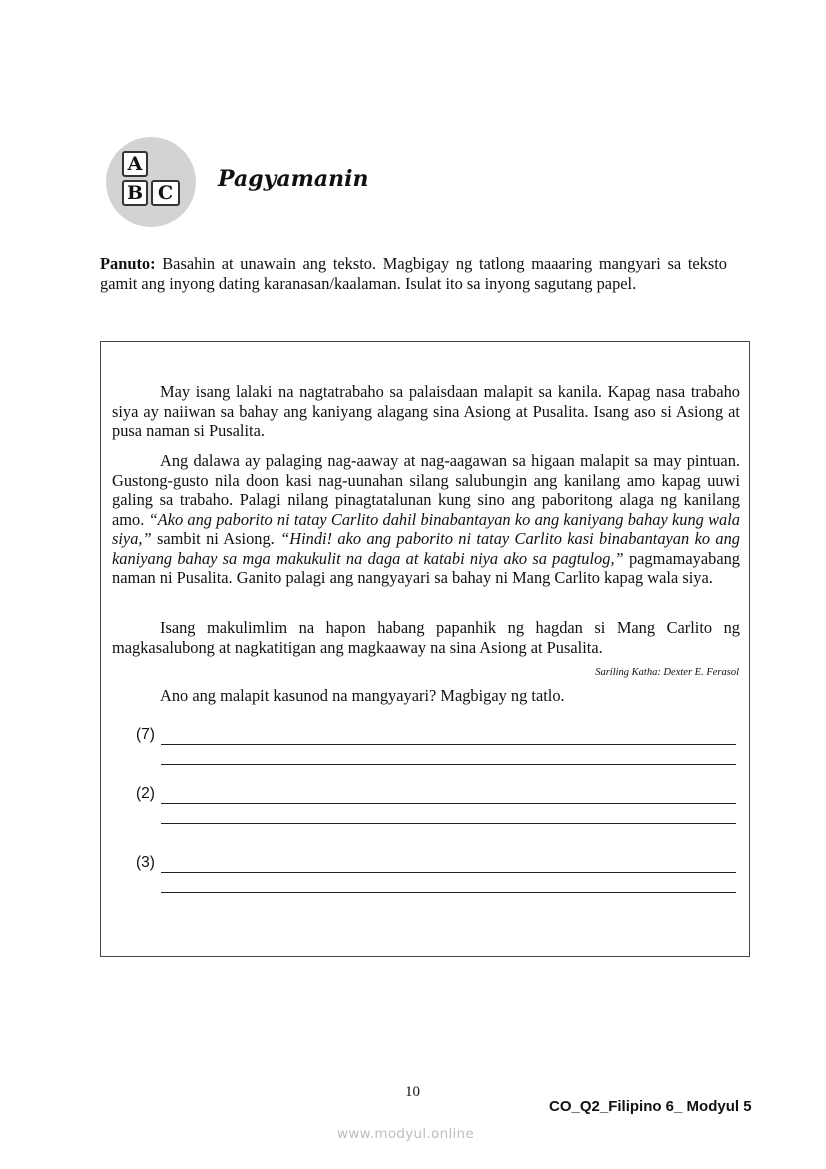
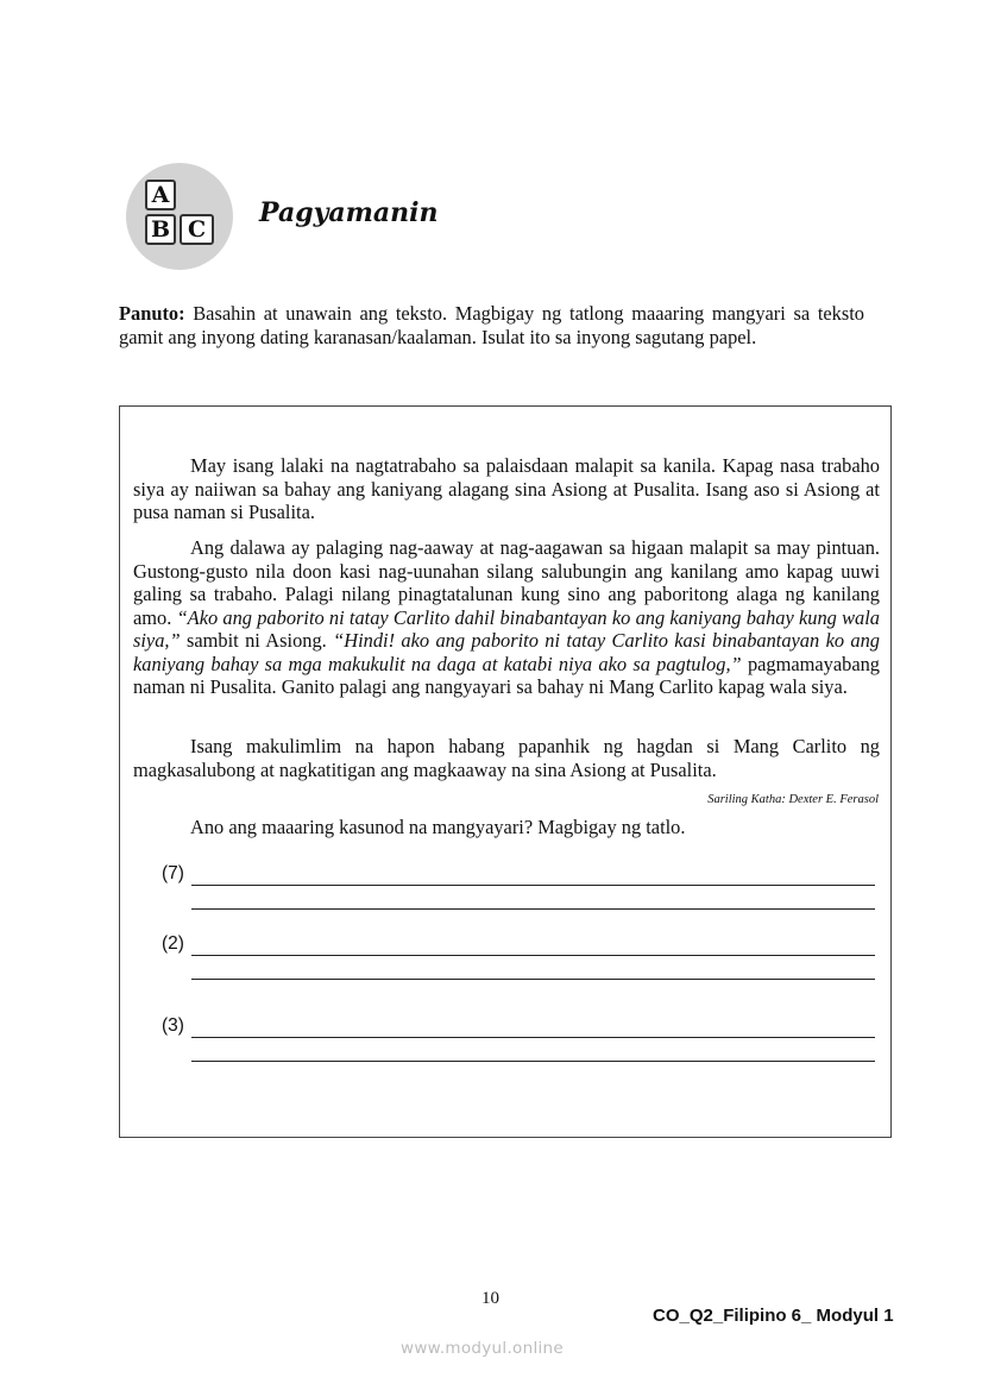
  A
  B
  C
  Pagyamanin
  Panuto: Basahin at unawain ang teksto. Magbigay ng tatlong maaaring mangyari sa teksto gamit ang inyong dating karanasan/kaalaman. Isulat ito sa inyong sagutang papel.
  May isang lalaki na nagtatrabaho sa palaisdaan malapit sa kanila. Kapag nasa trabaho siya ay naiiwan sa bahay ang kaniyang alagang sina Asiong at Pusalita. Isang aso si Asiong at pusa naman si Pusalita.
  Ang dalawa ay palaging nag-aaway at nag-aagawan sa higaan malapit sa may pintuan. Gustong-gusto nila doon kasi nag-uunahan silang salubungin ang kanilang amo kapag uuwi galing sa trabaho. Palagi nilang pinagtatalunan kung sino ang paboritong alaga ng kanilang amo. “Ako ang paborito ni tatay Carlito dahil binabantayan ko ang kaniyang bahay kung wala siya,” sambit ni Asiong. “Hindi! ako ang paborito ni tatay Carlito kasi binabantayan ko ang kaniyang bahay sa mga makukulit na daga at katabi niya ako sa pagtulog,” pagmamayabang naman ni Pusalita. Ganito palagi ang nangyayari sa bahay ni Mang Carlito kapag wala siya.
  Isang makulimlim na hapon habang papanhik ng hagdan si Mang Carlito ng magkasalubong at nagkatitigan ang magkaaway na sina Asiong at Pusalita.
  Sariling Katha: Dexter E. Ferasol
- Ano ang malapit kasunod na mangyayari? Magbigay ng tatlo.
+ Ano ang maaaring kasunod na mangyayari? Magbigay ng tatlo.
  (7)
  (2)
  (3)
  10
- CO_Q2_Filipino 6_ Modyul 5
+ CO_Q2_Filipino 6_ Modyul 1
  www.modyul.online
